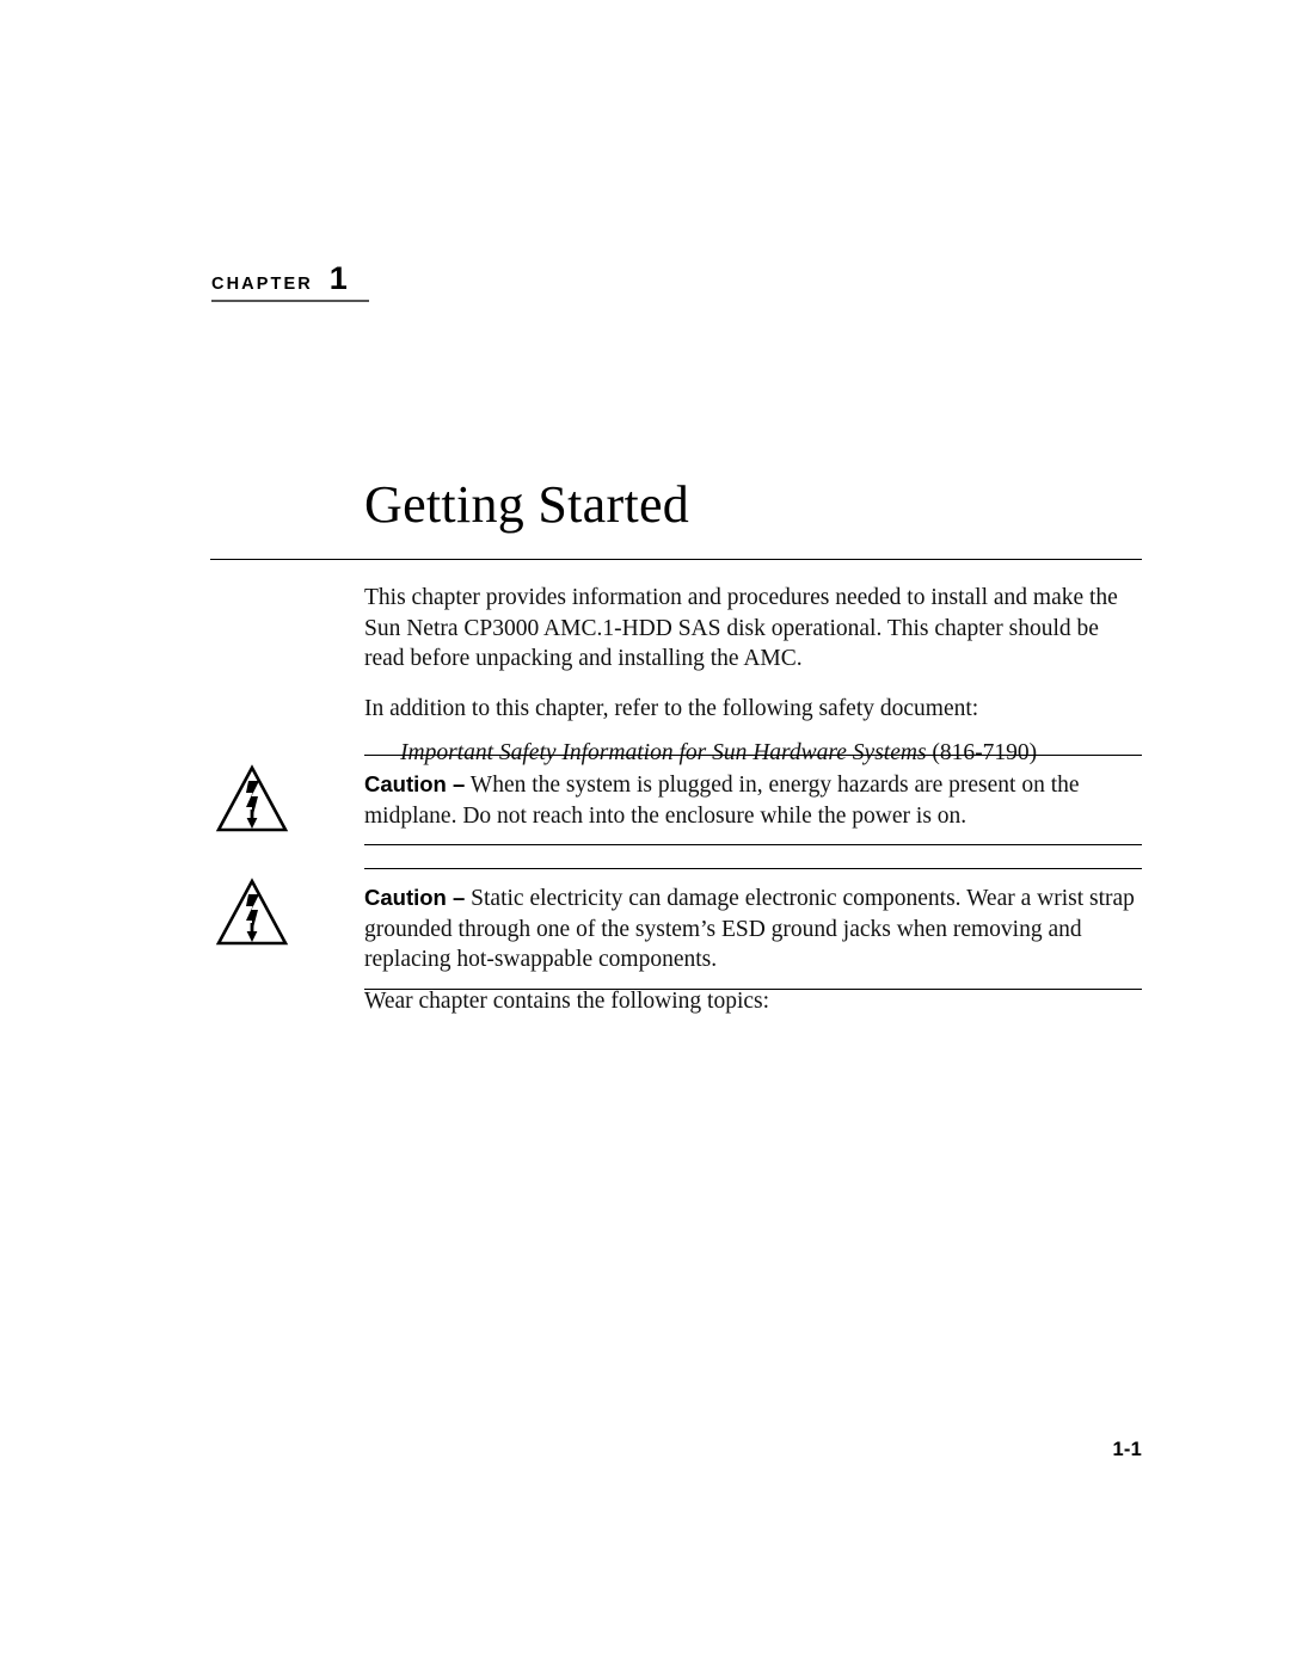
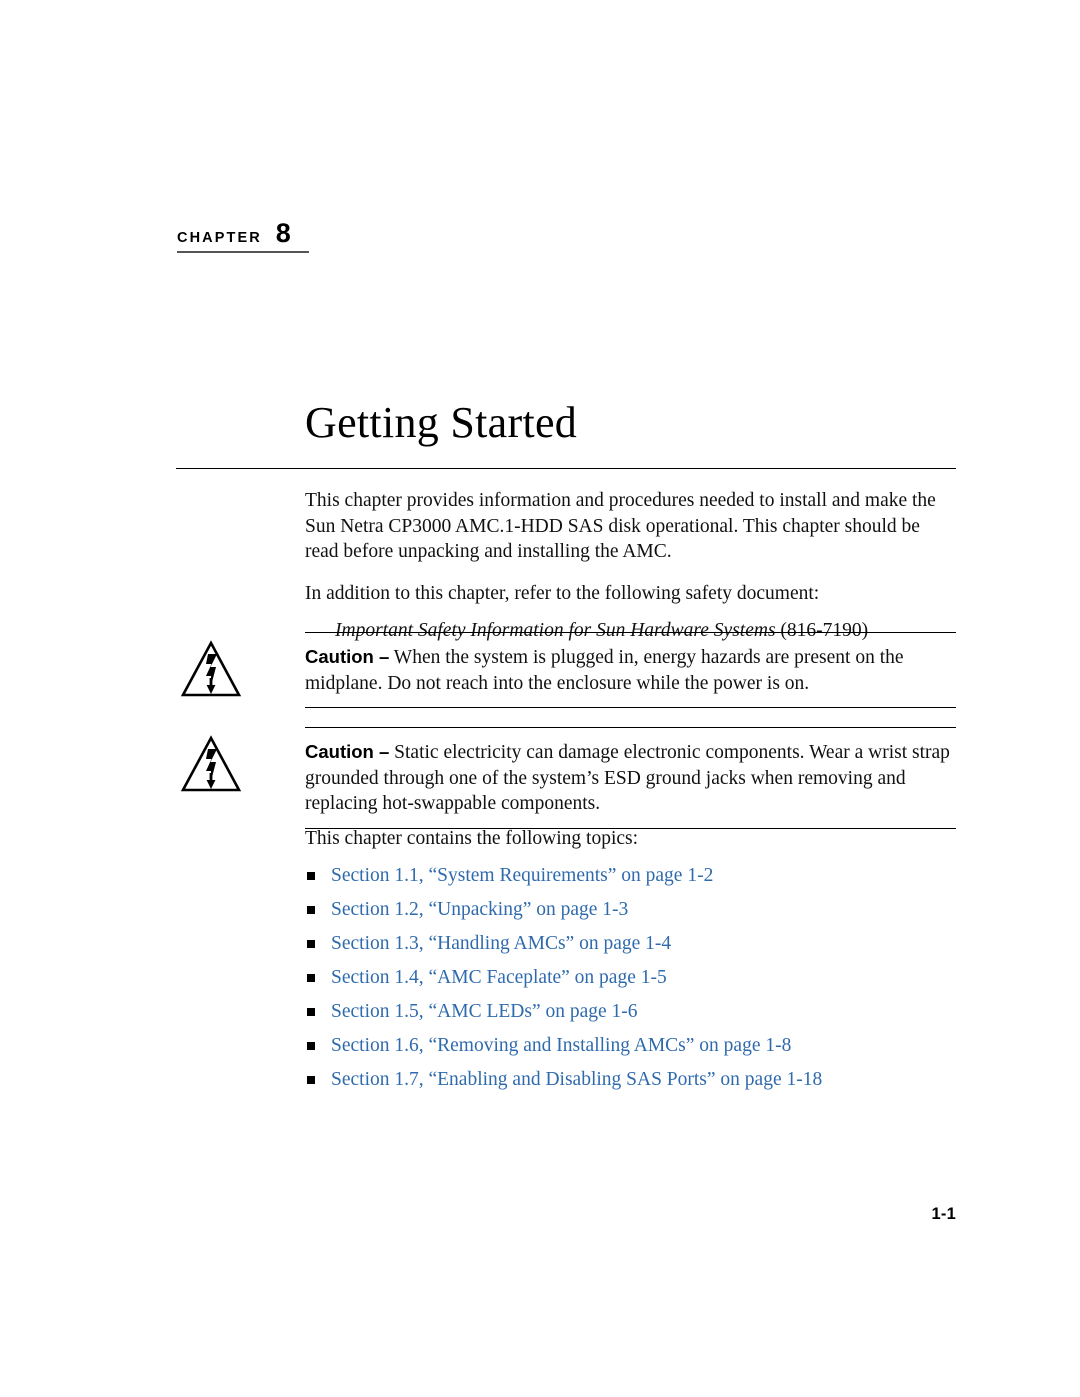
  CHAPTER
- 1
+ 8
  Getting Started
  This chapter provides information and procedures needed to install and make the Sun Netra CP3000 AMC.1-HDD SAS disk operational. This chapter should be read before unpacking and installing the AMC.
  In addition to this chapter, refer to the following safety document:
  Important Safety Information for Sun Hardware Systems (816-7190)
  Caution – When the system is plugged in, energy hazards are present on the midplane. Do not reach into the enclosure while the power is on.
  Caution – Static electricity can damage electronic components. Wear a wrist strap grounded through one of the system’s ESD ground jacks when removing and replacing hot-swappable components.
- Wear chapter contains the following topics:
+ This chapter contains the following topics:
+ Section 1.1, “System Requirements” on page 1-2
+ Section 1.2, “Unpacking” on page 1-3
+ Section 1.3, “Handling AMCs” on page 1-4
+ Section 1.4, “AMC Faceplate” on page 1-5
+ Section 1.5, “AMC LEDs” on page 1-6
+ Section 1.6, “Removing and Installing AMCs” on page 1-8
+ Section 1.7, “Enabling and Disabling SAS Ports” on page 1-18
  1-1
